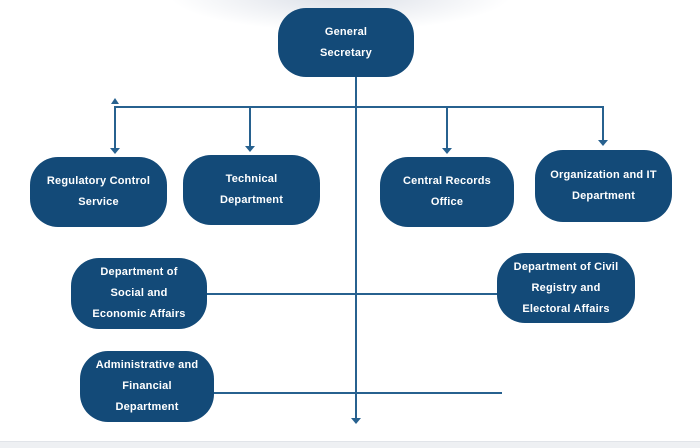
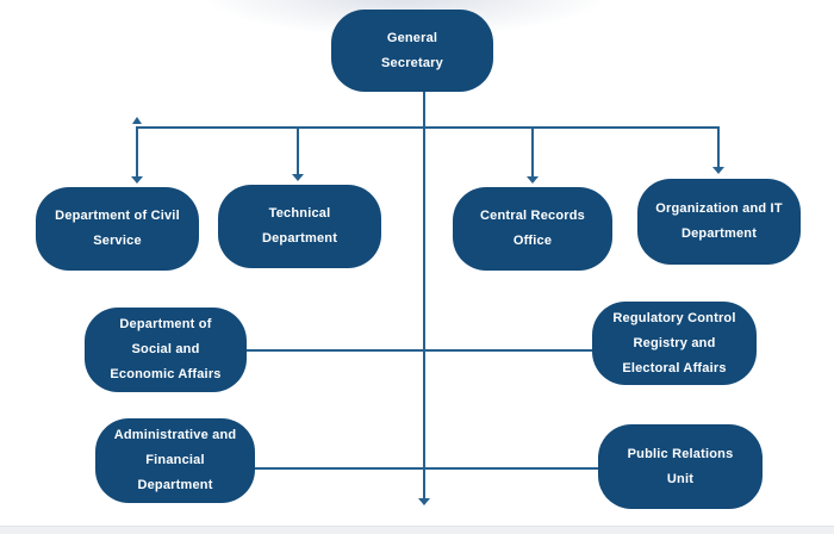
  General
  Secretary
- Regulatory Control
+ Department of Civil
  Service
  Technical
  Department
  Central Records
  Office
  Organization and IT
  Department
  Department of
  Social and
  Economic Affairs
- Department of Civil
+ Regulatory Control
  Registry and
  Electoral Affairs
  Administrative and
  Financial
  Department
+ Public Relations
+ Unit
